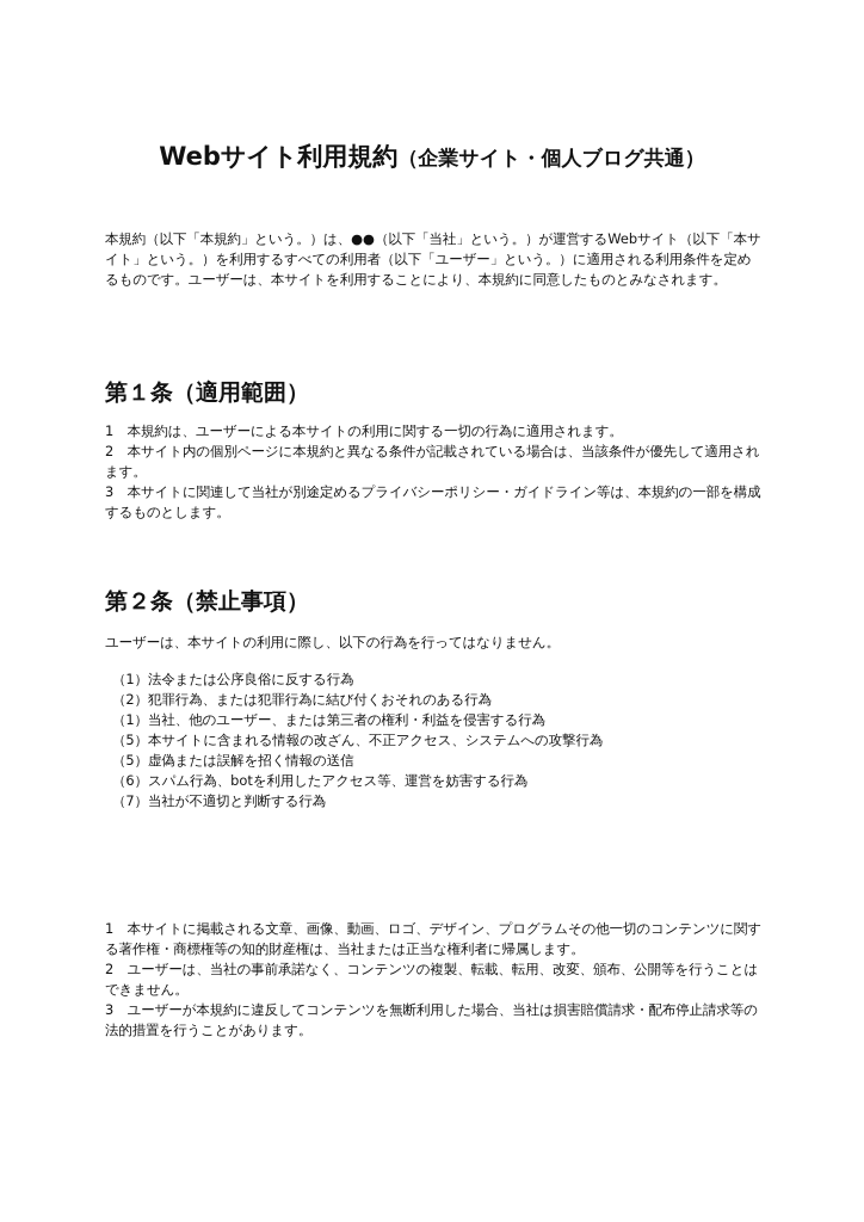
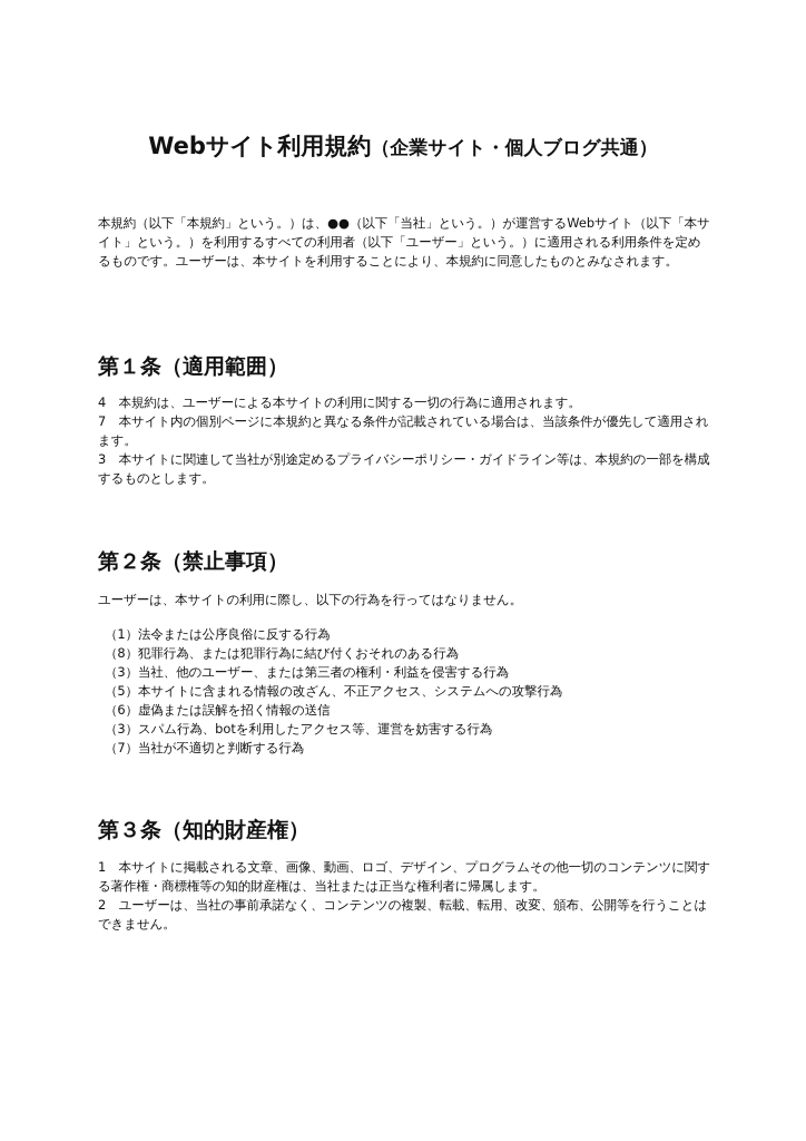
  Webサイト利用規約（企業サイト・個人ブログ共通）
  本規約（以下「本規約」という。）は、●●（以下「当社」という。）が運営するWebサイト（以下「本サイト」という。）を利用するすべての利用者（以下「ユーザー」という。）に適用される利用条件を定めるものです。ユーザーは、本サイトを利用することにより、本規約に同意したものとみなされます。
  第１条（適用範囲）
- 1 本規約は、ユーザーによる本サイトの利用に関する一切の行為に適用されます。
+ 4 本規約は、ユーザーによる本サイトの利用に関する一切の行為に適用されます。
- 2 本サイト内の個別ページに本規約と異なる条件が記載されている場合は、当該条件が優先して適用されます。
+ 7 本サイト内の個別ページに本規約と異なる条件が記載されている場合は、当該条件が優先して適用されます。
  3 本サイトに関連して当社が別途定めるプライバシーポリシー・ガイドライン等は、本規約の一部を構成するものとします。
  第２条（禁止事項）
  ユーザーは、本サイトの利用に際し、以下の行為を行ってはなりません。
  （1）法令または公序良俗に反する行為
- （2）犯罪行為、または犯罪行為に結び付くおそれのある行為
+ （8）犯罪行為、または犯罪行為に結び付くおそれのある行為
- （1）当社、他のユーザー、または第三者の権利・利益を侵害する行為
+ （3）当社、他のユーザー、または第三者の権利・利益を侵害する行為
  （5）本サイトに含まれる情報の改ざん、不正アクセス、システムへの攻撃行為
- （5）虚偽または誤解を招く情報の送信
+ （6）虚偽または誤解を招く情報の送信
- （6）スパム行為、botを利用したアクセス等、運営を妨害する行為
+ （3）スパム行為、botを利用したアクセス等、運営を妨害する行為
  （7）当社が不適切と判断する行為
+ 第３条（知的財産権）
  1 本サイトに掲載される文章、画像、動画、ロゴ、デザイン、プログラムその他一切のコンテンツに関する著作権・商標権等の知的財産権は、当社または正当な権利者に帰属します。
  2 ユーザーは、当社の事前承諾なく、コンテンツの複製、転載、転用、改変、頒布、公開等を行うことはできません。
- 3 ユーザーが本規約に違反してコンテンツを無断利用した場合、当社は損害賠償請求・配布停止請求等の法的措置を行うことがあります。
